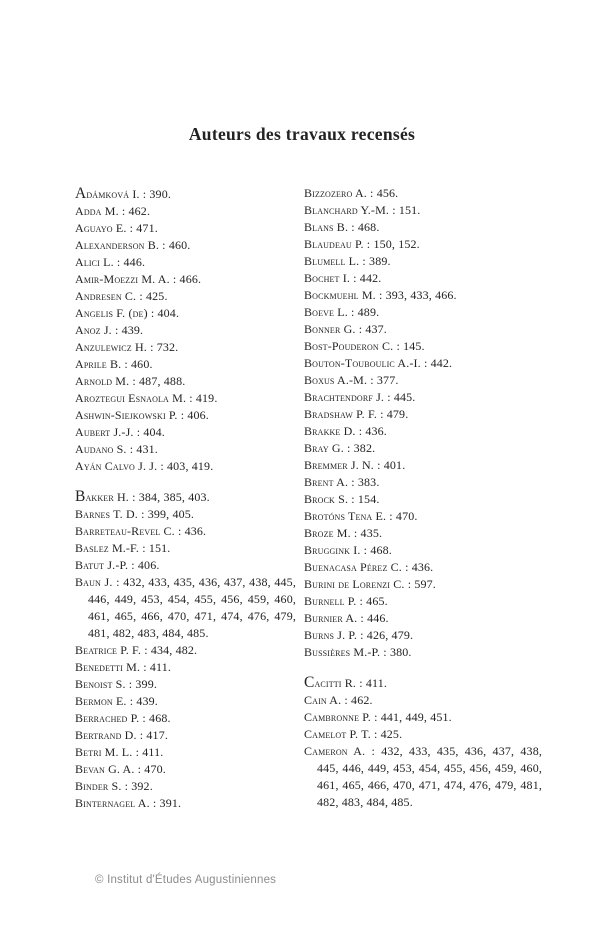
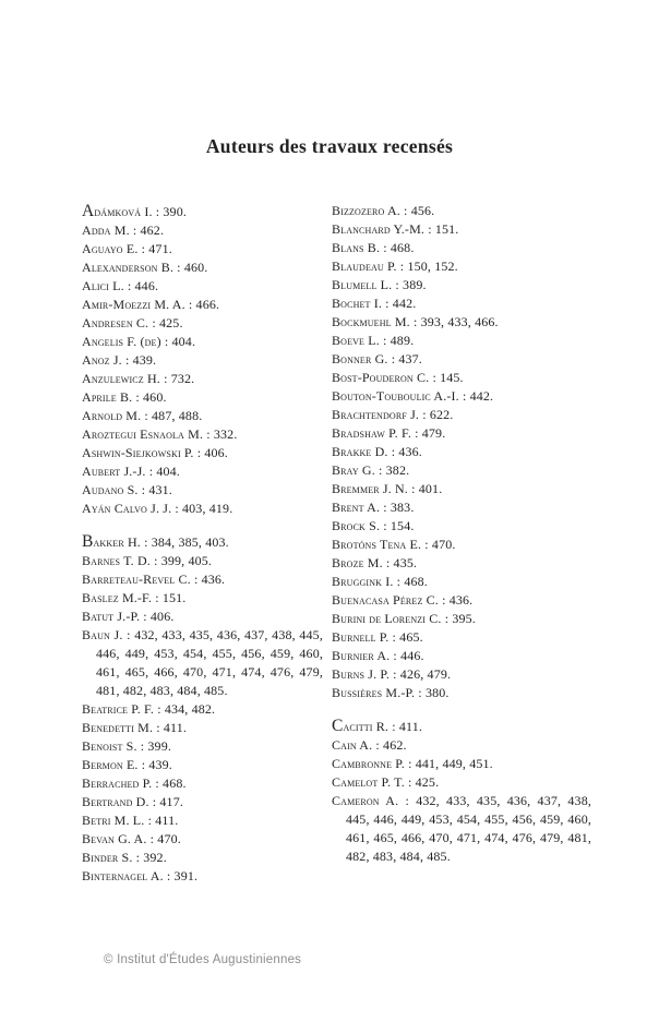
  Auteurs des travaux recensés
  Adámková I. : 390.
  Adda M. : 462.
  Aguayo E. : 471.
  Alexanderson B. : 460.
  Alici L. : 446.
  Amir-Moezzi M. A. : 466.
  Andresen C. : 425.
  Angelis F. (de) : 404.
  Anoz J. : 439.
  Anzulewicz H. : 732.
  Aprile B. : 460.
  Arnold M. : 487, 488.
- Aroztegui Esnaola M. : 419.
+ Aroztegui Esnaola M. : 332.
  Ashwin-Siejkowski P. : 406.
  Aubert J.-J. : 404.
  Audano S. : 431.
  Ayán Calvo J. J. : 403, 419.
  Bakker H. : 384, 385, 403.
  Barnes T. D. : 399, 405.
  Barreteau-Revel C. : 436.
  Baslez M.-F. : 151.
  Batut J.-P. : 406.
  Baun J. : 432, 433, 435, 436, 437, 438, 445, 446, 449, 453, 454, 455, 456, 459, 460, 461, 465, 466, 470, 471, 474, 476, 479, 481, 482, 483, 484, 485.
  Beatrice P. F. : 434, 482.
  Benedetti M. : 411.
  Benoist S. : 399.
  Bermon E. : 439.
  Berrached P. : 468.
  Bertrand D. : 417.
  Betri M. L. : 411.
  Bevan G. A. : 470.
  Binder S. : 392.
  Binternagel A. : 391.
  Bizzozero A. : 456.
  Blanchard Y.-M. : 151.
  Blans B. : 468.
  Blaudeau P. : 150, 152.
  Blumell L. : 389.
  Bochet I. : 442.
  Bockmuehl M. : 393, 433, 466.
  Boeve L. : 489.
  Bonner G. : 437.
  Bost-Pouderon C. : 145.
  Bouton-Touboulic A.-I. : 442.
- Boxus A.-M. : 377.
- Brachtendorf J. : 445.
+ Brachtendorf J. : 622.
  Bradshaw P. F. : 479.
  Brakke D. : 436.
  Bray G. : 382.
  Bremmer J. N. : 401.
  Brent A. : 383.
  Brock S. : 154.
  Brotóns Tena E. : 470.
  Broze M. : 435.
  Bruggink I. : 468.
  Buenacasa Pérez C. : 436.
- Burini de Lorenzi C. : 597.
+ Burini de Lorenzi C. : 395.
  Burnell P. : 465.
  Burnier A. : 446.
  Burns J. P. : 426, 479.
  Bussières M.-P. : 380.
  Cacitti R. : 411.
  Cain A. : 462.
  Cambronne P. : 441, 449, 451.
  Camelot P. T. : 425.
  Cameron A. : 432, 433, 435, 436, 437, 438, 445, 446, 449, 453, 454, 455, 456, 459, 460, 461, 465, 466, 470, 471, 474, 476, 479, 481, 482, 483, 484, 485.
  © Institut d'Études Augustiniennes
